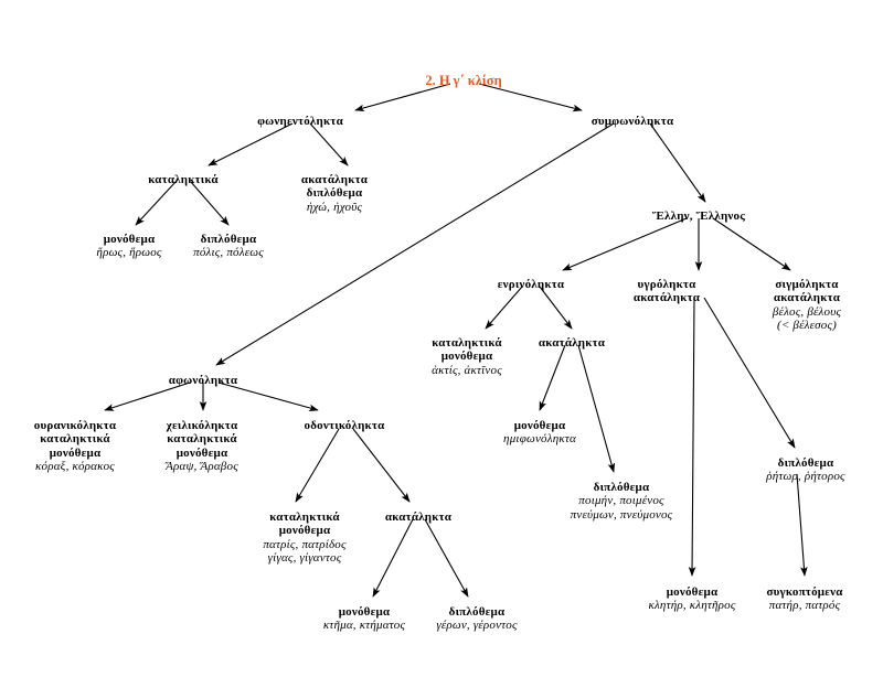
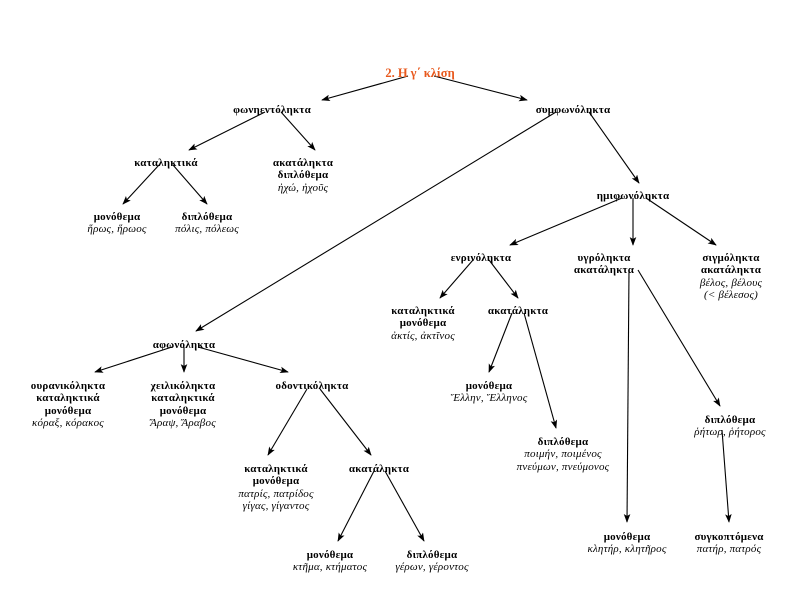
  2. Η γ΄ κλίση
  φωνηεντόληκτα
  συμφωνόληκτα
  καταληκτικά
  ακατάληκτα
  διπλόθεμα
  ἠχώ, ἠχοῦς
  μονόθεμα
  ἥρως, ἥρωος
  διπλόθεμα
  πόλις, πόλεως
- Ἕλλην, Ἕλληνος
+ ημιφωνόληκτα
  ενρινόληκτα
  υγρόληκτα
  ακατάληκτα
  σιγμόληκτα
  ακατάληκτα
  βέλος, βέλους
  (< βέλεσος)
  καταληκτικά
  μονόθεμα
  ἀκτίς, ἀκτῖνος
  ακατάληκτα
  αφωνόληκτα
  ουρανικόληκτα
  καταληκτικά
  μονόθεμα
  κόραξ, κόρακος
  χειλικόληκτα
  καταληκτικά
  μονόθεμα
  Ἄραψ, Ἄραβος
  οδοντικόληκτα
  μονόθεμα
- ημιφωνόληκτα
+ Ἕλλην, Ἕλληνος
  διπλόθεμα
  ῥήτωρ, ῥήτορος
  διπλόθεμα
  ποιμήν, ποιμένος
  πνεύμων, πνεύμονος
  καταληκτικά
  μονόθεμα
  πατρίς, πατρίδος
  γίγας, γίγαντος
  ακατάληκτα
  μονόθεμα
  κλητήρ, κλητῆρος
  συγκοπτόμενα
  πατήρ, πατρός
  μονόθεμα
  κτῆμα, κτήματος
  διπλόθεμα
  γέρων, γέροντος
